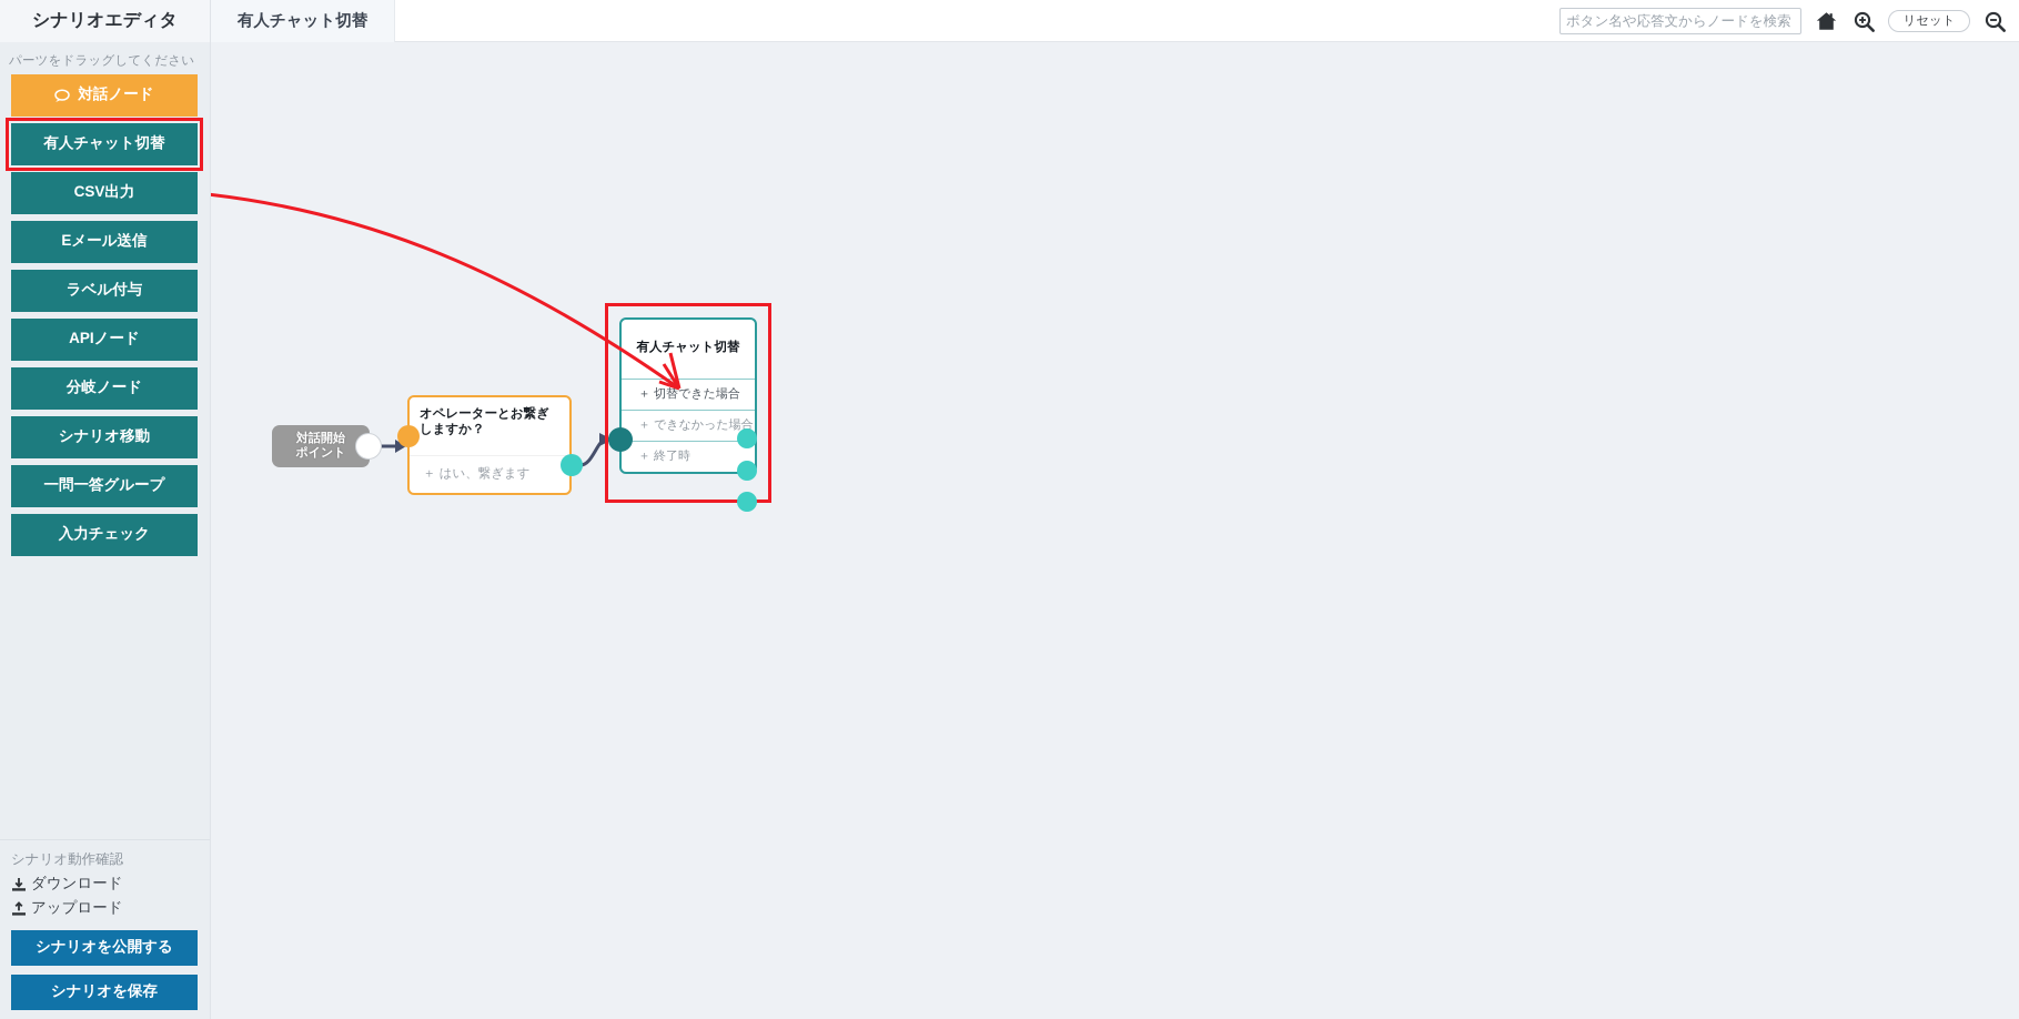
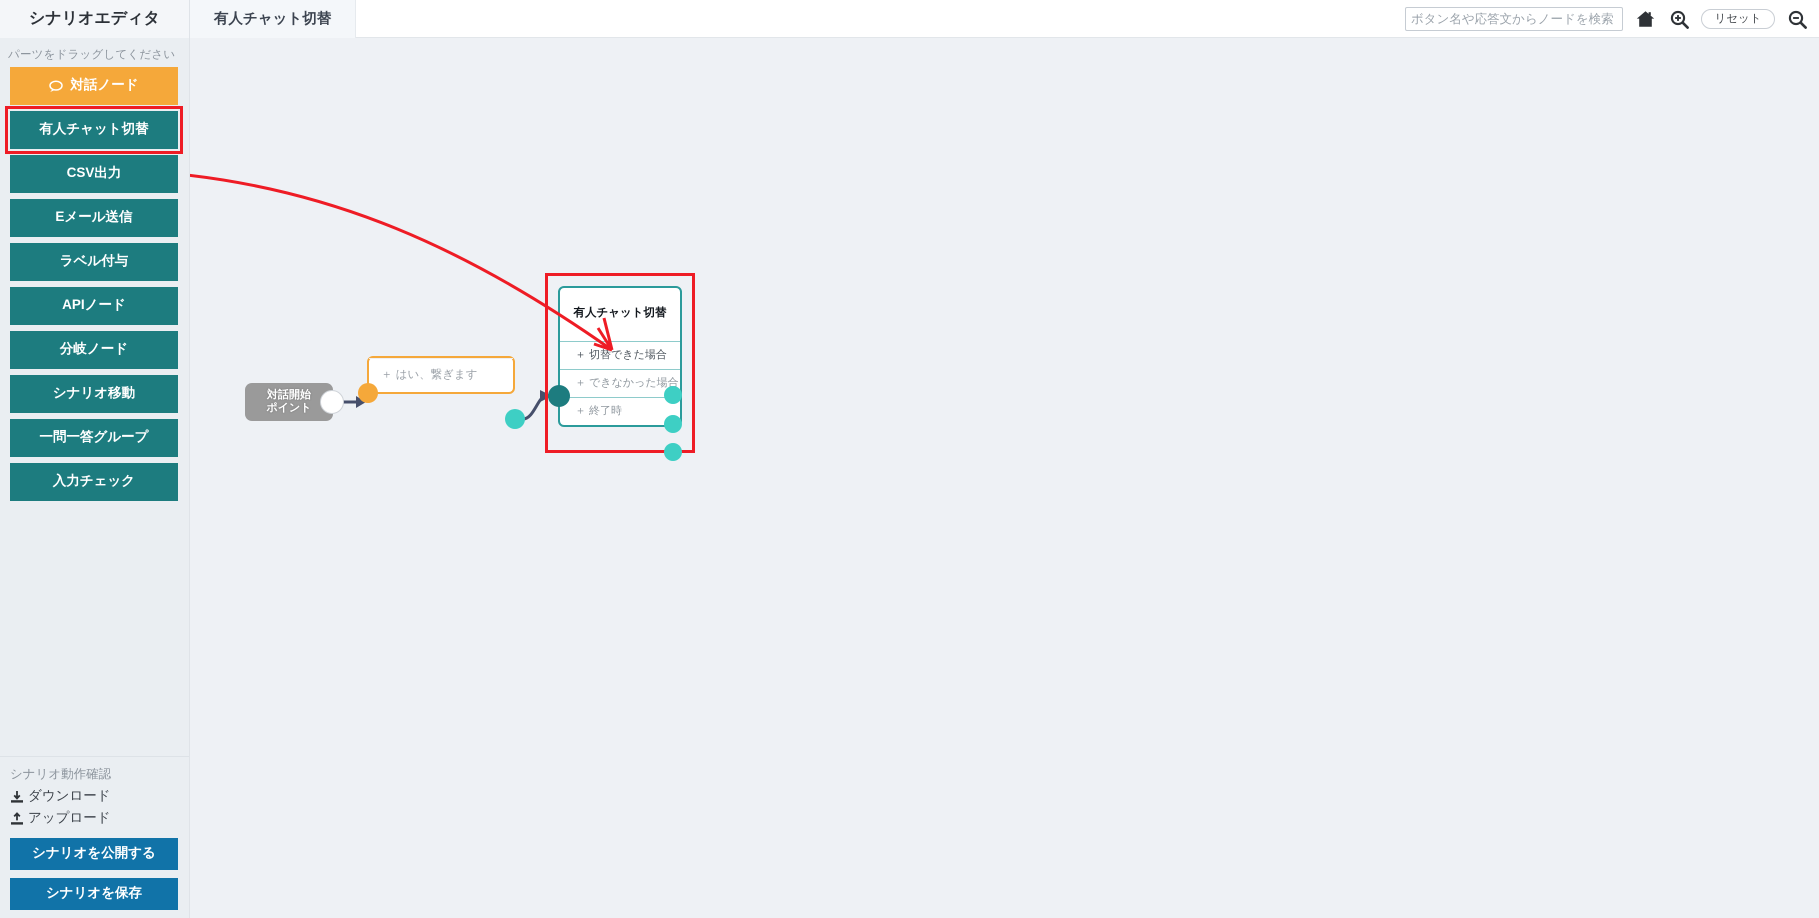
  シナリオエディタ
  有人チャット切替
  ボタン名や応答文からノードを検索
  リセット
  パーツをドラッグしてください
  対話ノード
  有人チャット切替
  CSV出力
  Eメール送信
  ラベル付与
  APIノード
  分岐ノード
  シナリオ移動
  一問一答グループ
  入力チェック
  シナリオ動作確認
  ダウンロード
  アップロード
  シナリオを公開する
  シナリオを保存
  対話開始
  ポイント
- オペレーターとお繋ぎしますか？
  ＋ はい、繋ぎます
  有人チャット切替
  ＋ 切替できた場合
  ＋ できなかった場合
  ＋ 終了時
